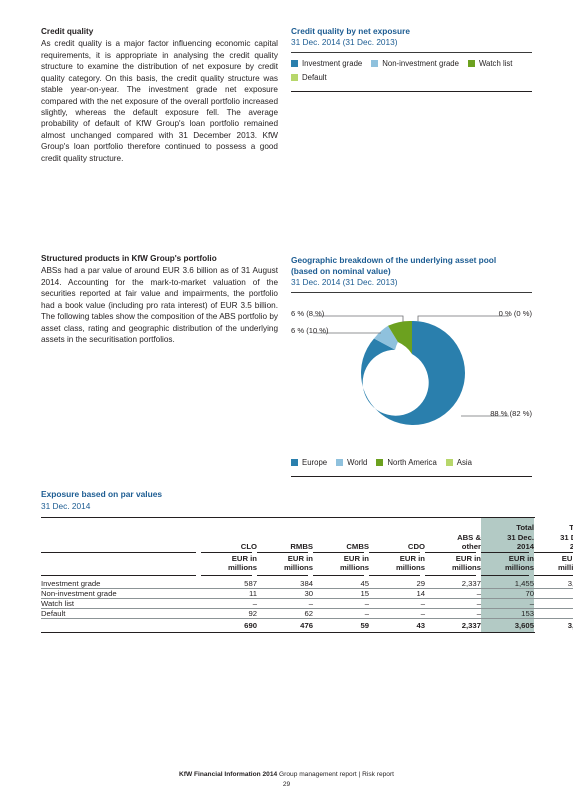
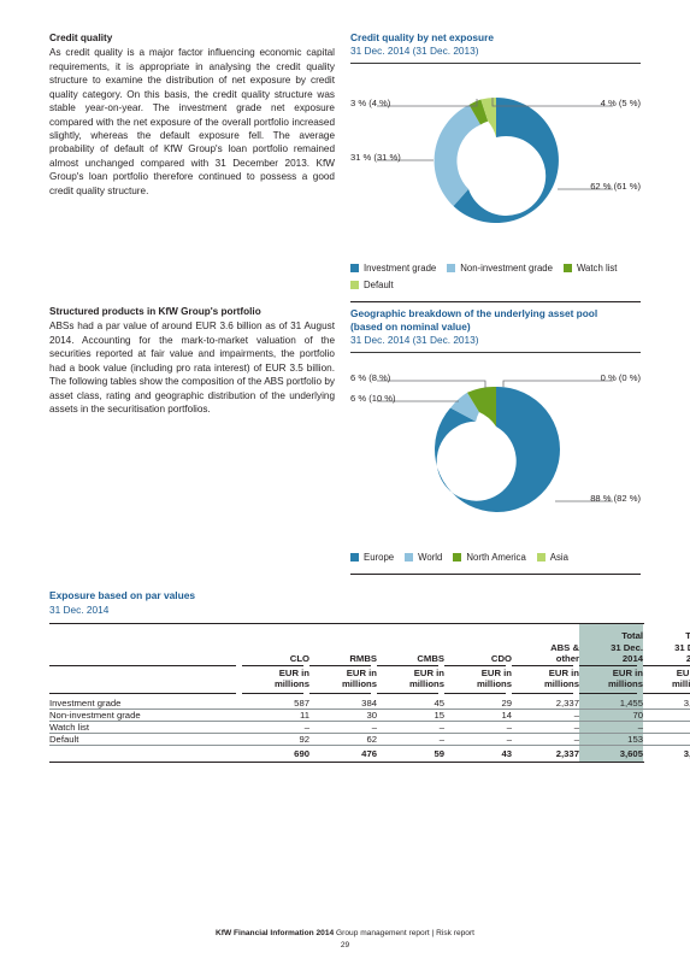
  Credit quality
  As credit quality is a major factor influencing economic capital requirements, it is appropriate in analysing the credit quality structure to examine the distribution of net exposure by credit quality category. On this basis, the credit quality structure was stable year-on-year. The investment grade net exposure compared with the net exposure of the overall portfolio increased slightly, whereas the default exposure fell. The average probability of default of KfW Group's loan portfolio remained almost unchanged compared with 31 December 2013. KfW Group's loan portfolio therefore continued to possess a good credit quality structure.
  Structured products in KfW Group's portfolio
  ABSs had a par value of around EUR 3.6 billion as of 31 August 2014. Accounting for the mark-to-market valuation of the securities reported at fair value and impairments, the portfolio had a book value (including pro rata interest) of EUR 3.5 billion. The following tables show the composition of the ABS portfolio by asset class, rating and geographic distribution of the underlying assets in the securitisation portfolios.
  Credit quality by net exposure
  31 Dec. 2014 (31 Dec. 2013)
+ 3 % (4 %)
+ 4 % (5 %)
+ 31 % (31 %)
+ 62 % (61 %)
  Investment grade
  Non-investment grade
  Watch list
  Default
  Geographic breakdown of the underlying asset pool
  (based on nominal value)
  31 Dec. 2014 (31 Dec. 2013)
  6 % (8 %)
  0 % (0 %)
  6 % (10 %)
  88 % (82 %)
  Europe
  World
  North America
  Asia
  Exposure based on par values
  31 Dec. 2014
  	CLO	RMBS	CMBS	CDO	ABS & other	Total 31 Dec. 2014	T 31 2
  	EUR in millions	EUR in millions	EUR in millions	EUR in millions	EUR in millions	EUR in millions	EU milli
  Investment grade	587	384	45	29	2,337	1,455	3
  Non-investment grade	11	30	15	14	–	70
  Watch list	–	–	–	–	–	–
  Default	92	62	–	–	–	153
  	690	476	59	43	2,337	3,605	3
